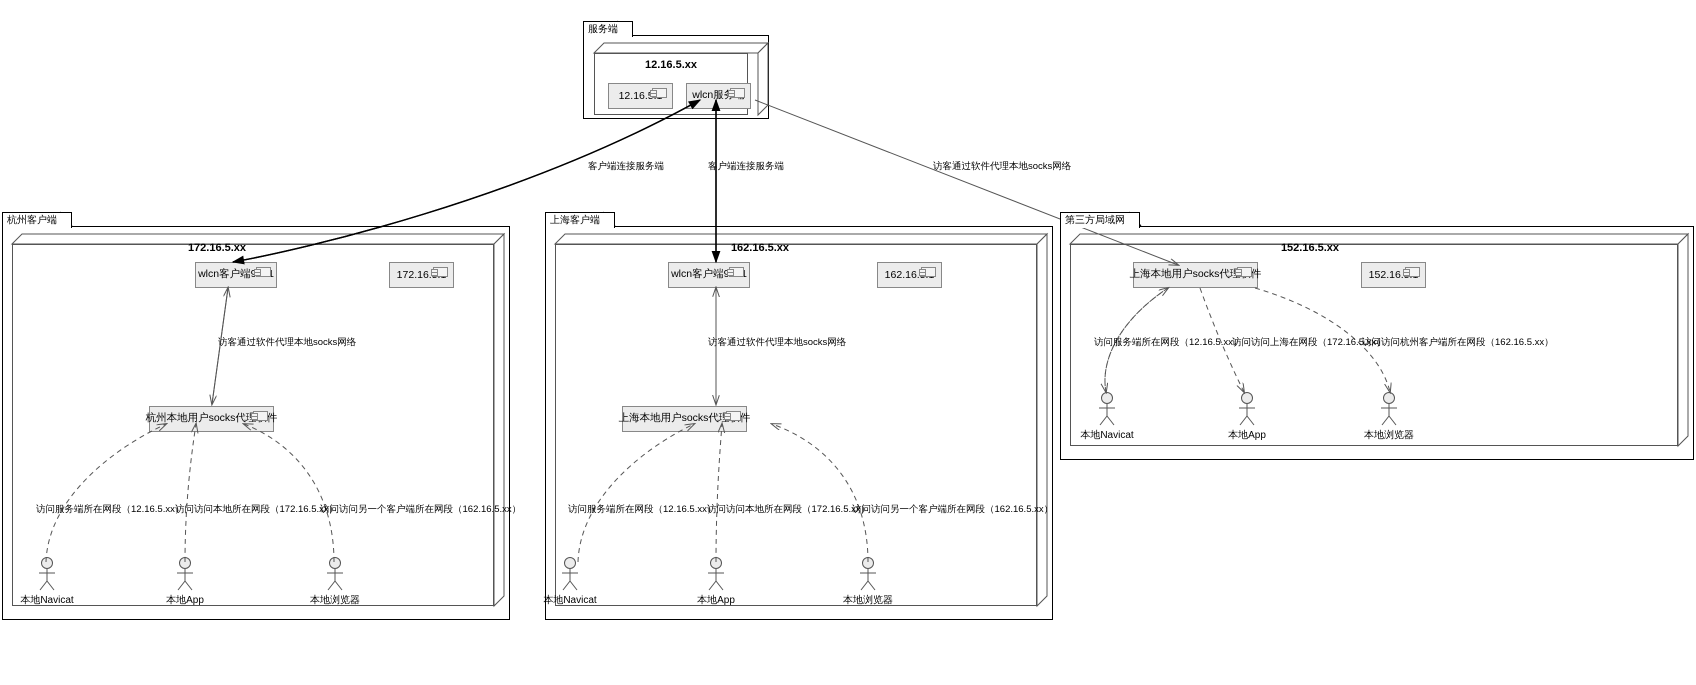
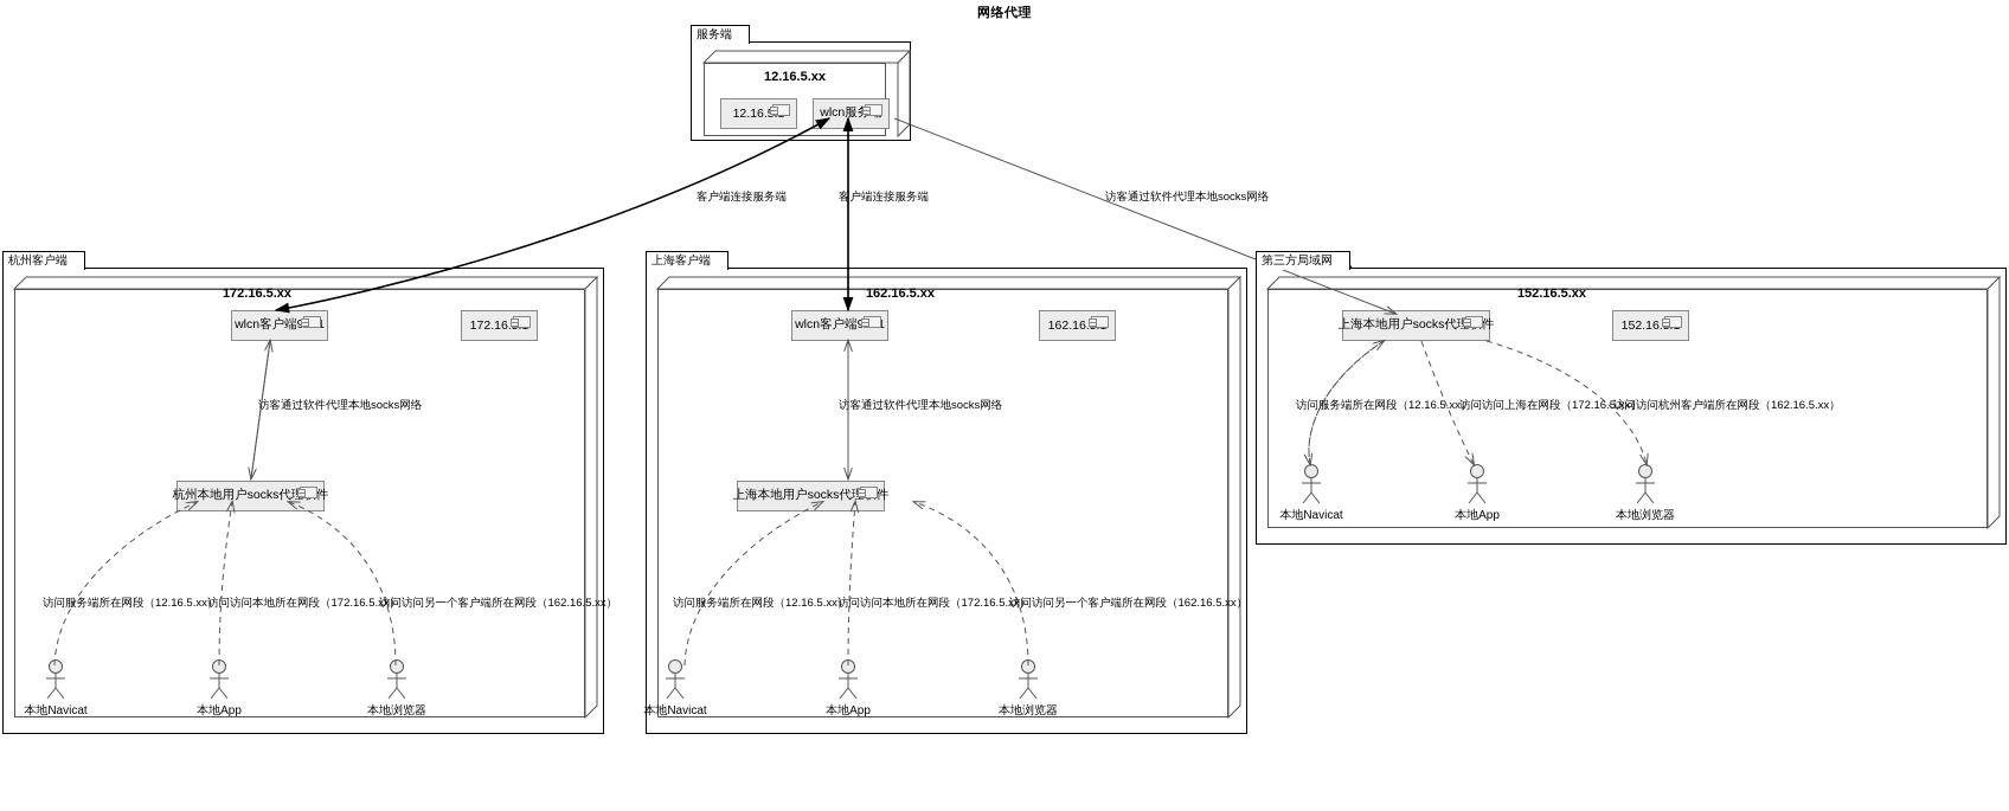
+ 网络代理
  服务端
  12.16.5.xx
  wlcn服
  杭州客户端
  172.16.5.xx
  wlcn客户端1
  杭州本地用户socks代件
  本地Navicat
  本地App
  本地浏览器
  上海客户端
  162.16.5.xx
  wlcn客户端1
  上海本地用户socks代件
  本地Navicat
  本地App
  本地浏览器
  第三方局域网
  152.16.5.xx
  上海本地用户socks代件
  本地Navicat
  本地App
  本地浏览器
  客户端连接服务端
  客户端连接服务端
  访客通过软件代理本地socks网络
  访客通过软件代理本地socks网络
  访客通过软件代理本地socks网络
  访问服务端所在网段（12.16.5.xx）
  访问访问本地所在网段（172.16.5.xx）
  访问访问另一个客户端所在网段（162.16.5.xx）
  访问服务端所在网段（12.16.5.xx）
  访问访问本地所在网段（172.16.5.xx）
  访问访问另一个客户端所在网段（162.16.5.xx）
  访问服务端所在网段（12.16.5.xx）
  访问访问上海在网段（172.16.5.xx）
  访问访问杭州客户端所在网段（162.16.5.xx）
